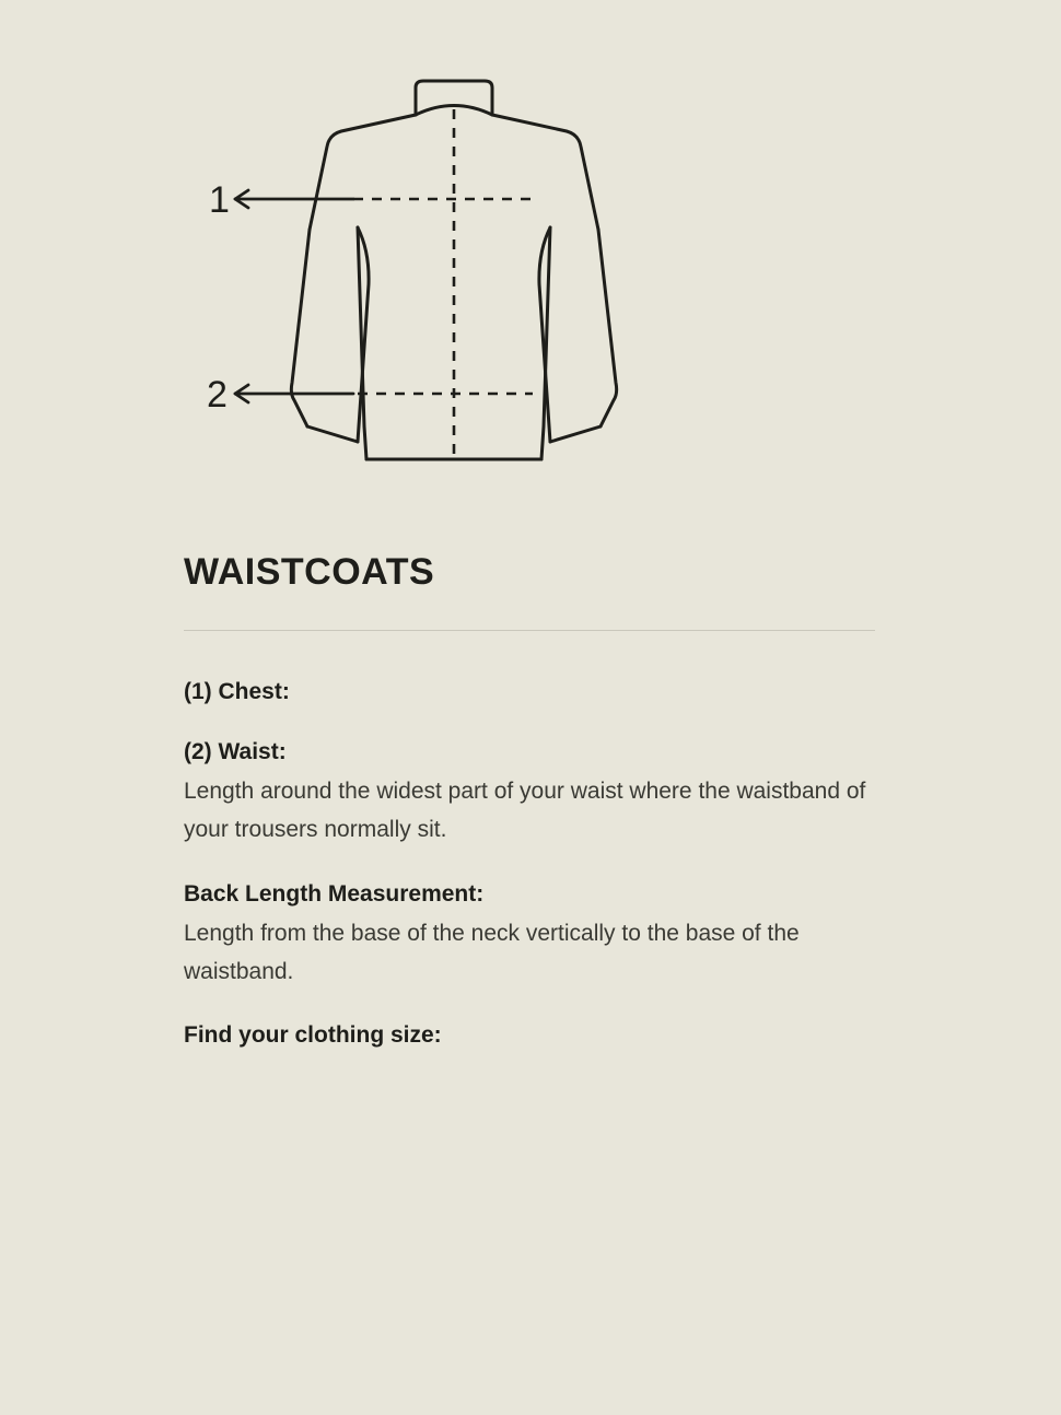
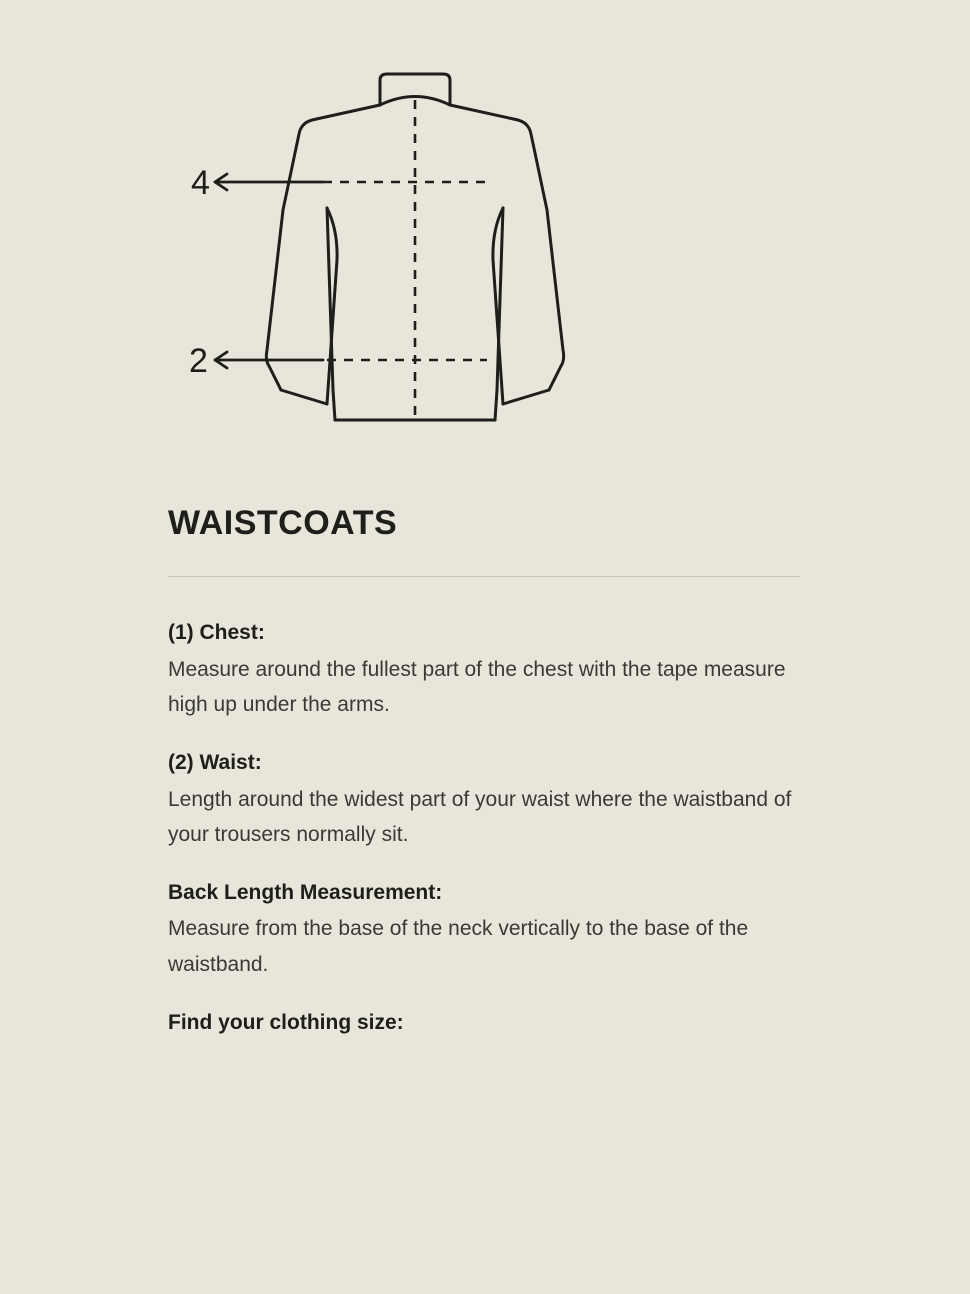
- 1
+ 4
  2
  WAISTCOATS
  (1) Chest:
+ Measure around the fullest part of the chest with the tape measure high up under the arms.
  (2) Waist:
  Length around the widest part of your waist where the waistband of your trousers normally sit.
  Back Length Measurement:
- Length from the base of the neck vertically to the base of the waistband.
+ Measure from the base of the neck vertically to the base of the waistband.
  Find your clothing size:
